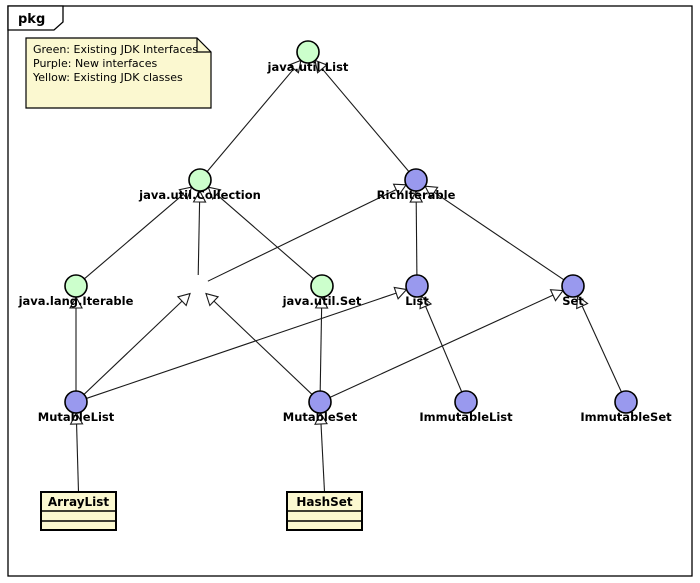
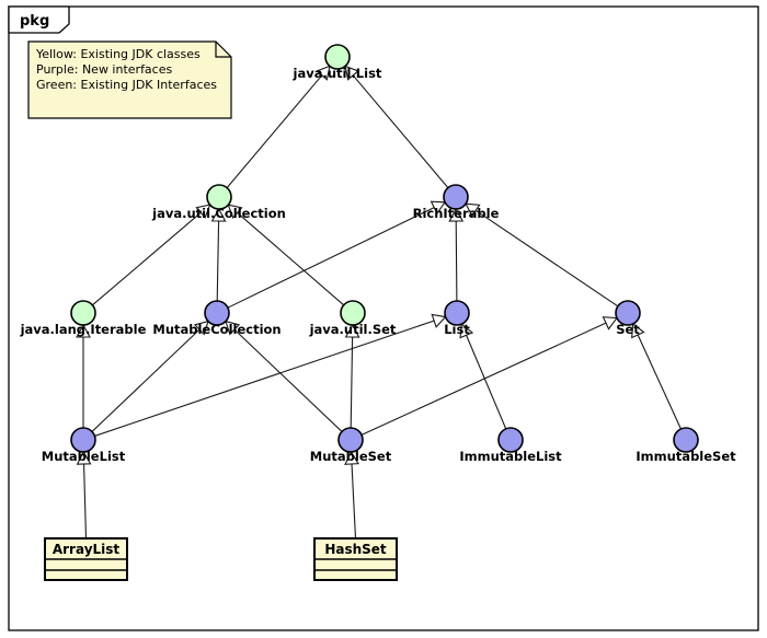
  pkg
- Green: Existing JDK Interfaces
+ Yellow: Existing JDK classes
  Purple: New interfaces
- Yellow: Existing JDK classes
+ Green: Existing JDK Interfaces
  ArrayList
  HashSet
  java.util.List
  java.util.Collection
  RichIterable
  java.lang.Iterable
+ MutableCollection
  java.util.Set
  List
  Set
  MutableList
  MutableSet
  ImmutableList
  ImmutableSet
